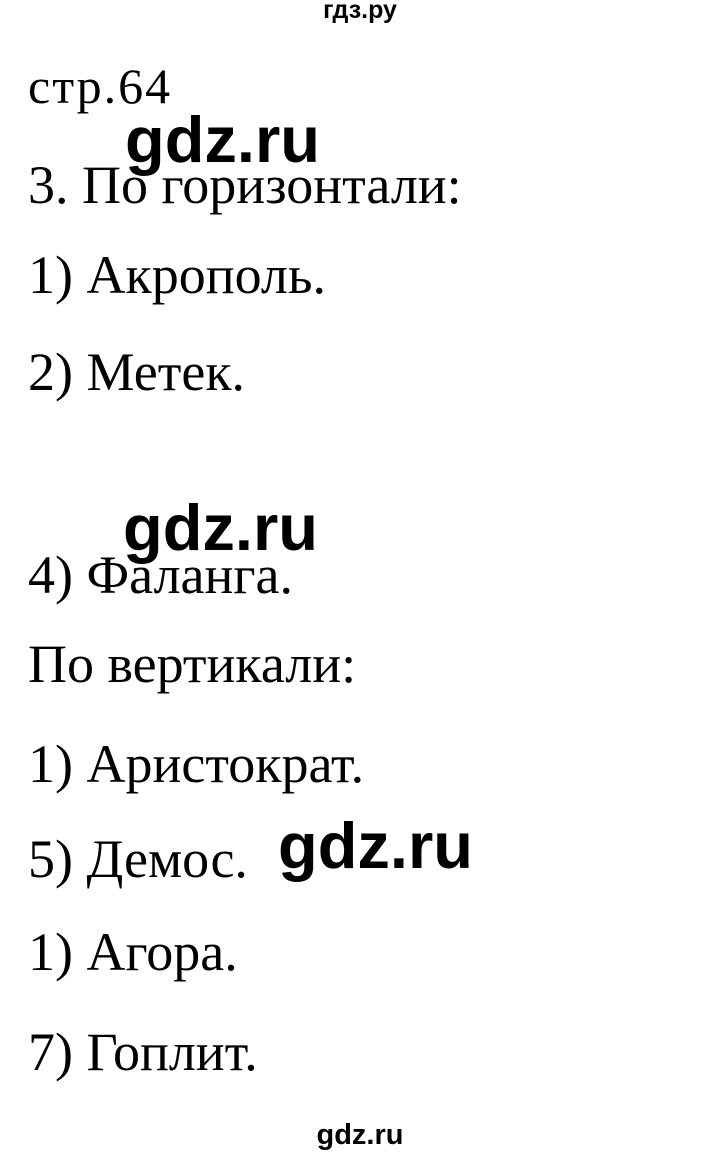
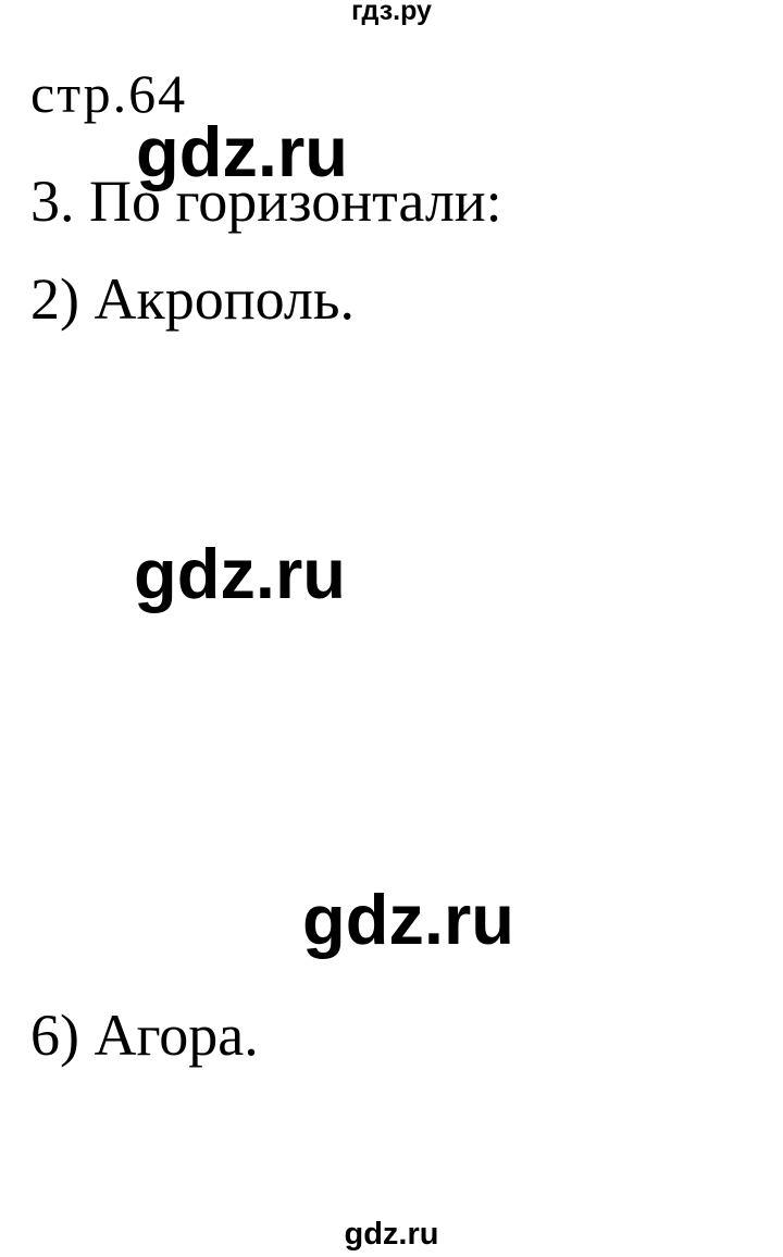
  гдз.ру
  gdz.ru
  gdz.ru
  gdz.ru
  стр.64
  3. По горизонтали:
- 1) Акрополь.
+ 2) Акрополь.
- 2) Метек.
- 4) Фаланга.
- По вертикали:
- 1) Аристократ.
- 5) Демос.
- 1) Агора.
+ 6) Агора.
- 7) Гоплит.
  gdz.ru
